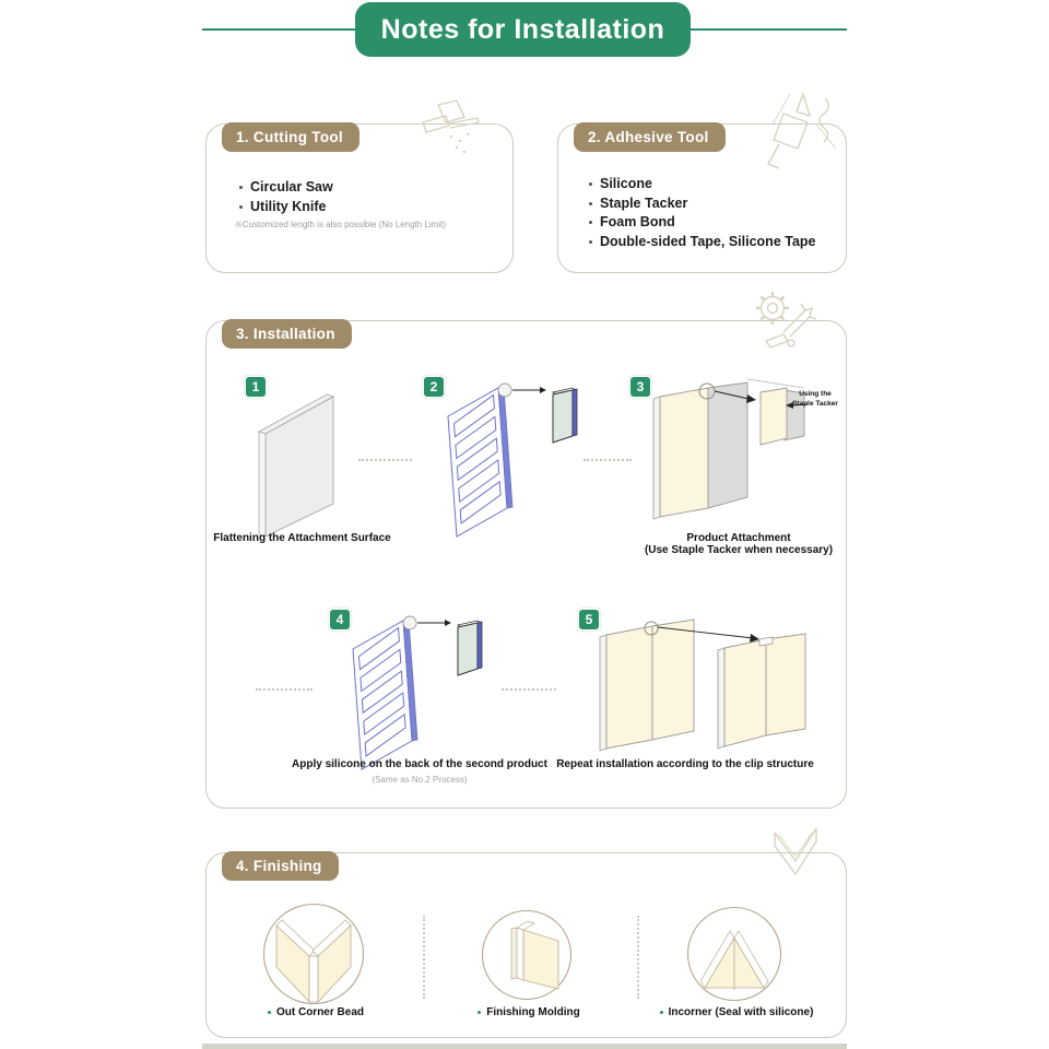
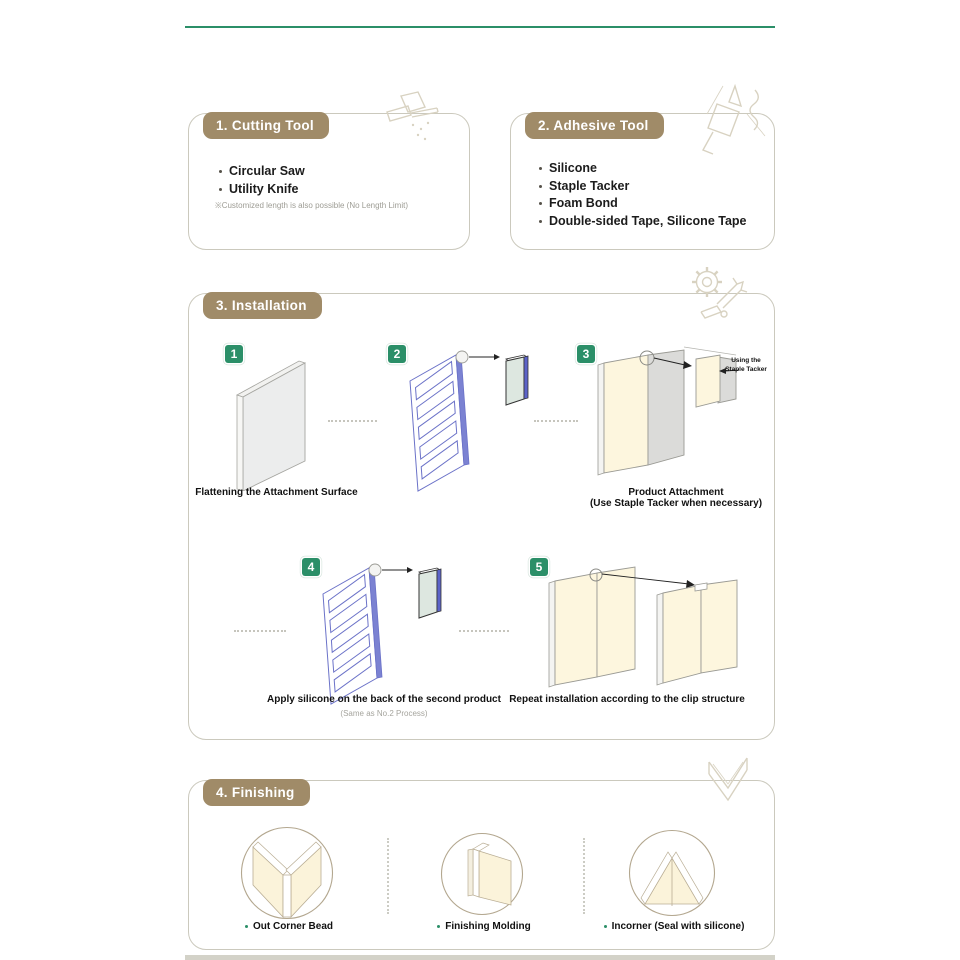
- Notes for Installation
  1. Cutting Tool
  Circular Saw
  Utility Knife
  ※Customized length is also possible (No Length Limit)
  2. Adhesive Tool
  Silicone
  Staple Tacker
  Foam Bond
  Double-sided Tape, Silicone Tape
  3. Installation
  1
  2
  3
  4
  5
  Flattening the Attachment Surface
  Product Attachment
  (Use Staple Tacker when necessary)
  Apply silicone on the back of the second product
  (Same as No.2 Process)
  Repeat installation according to the clip structure
  4. Finishing
  Out Corner Bead
  Finishing Molding
  Incorner (Seal with silicone)
